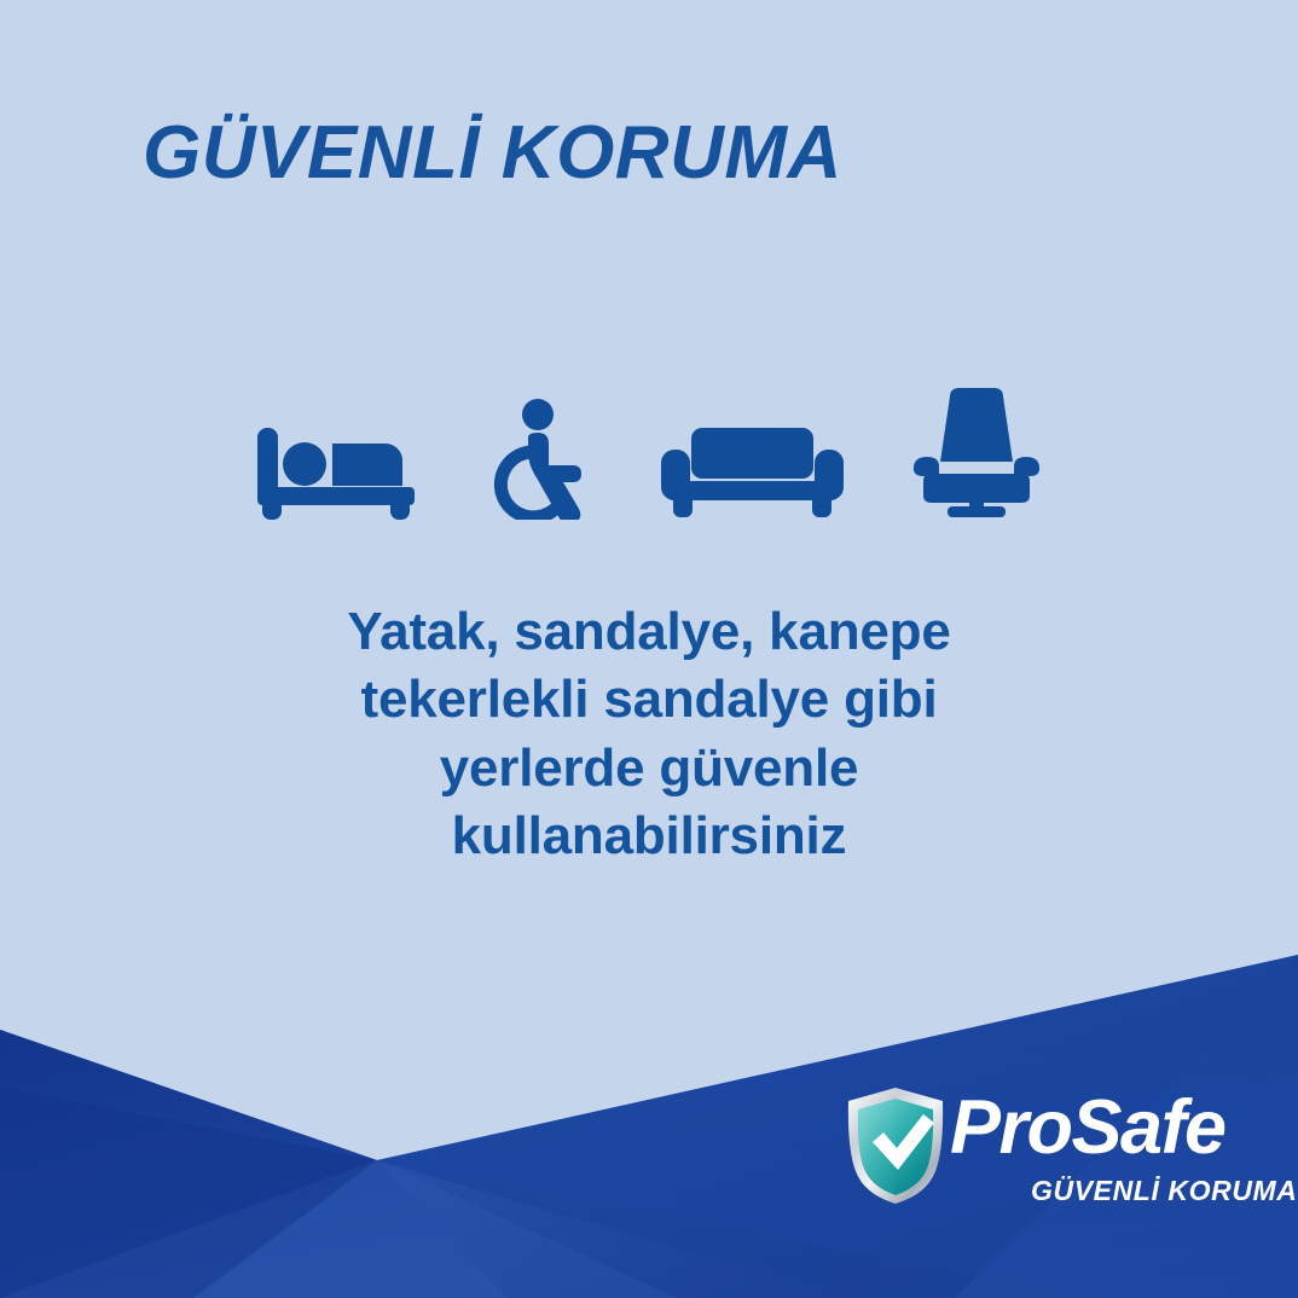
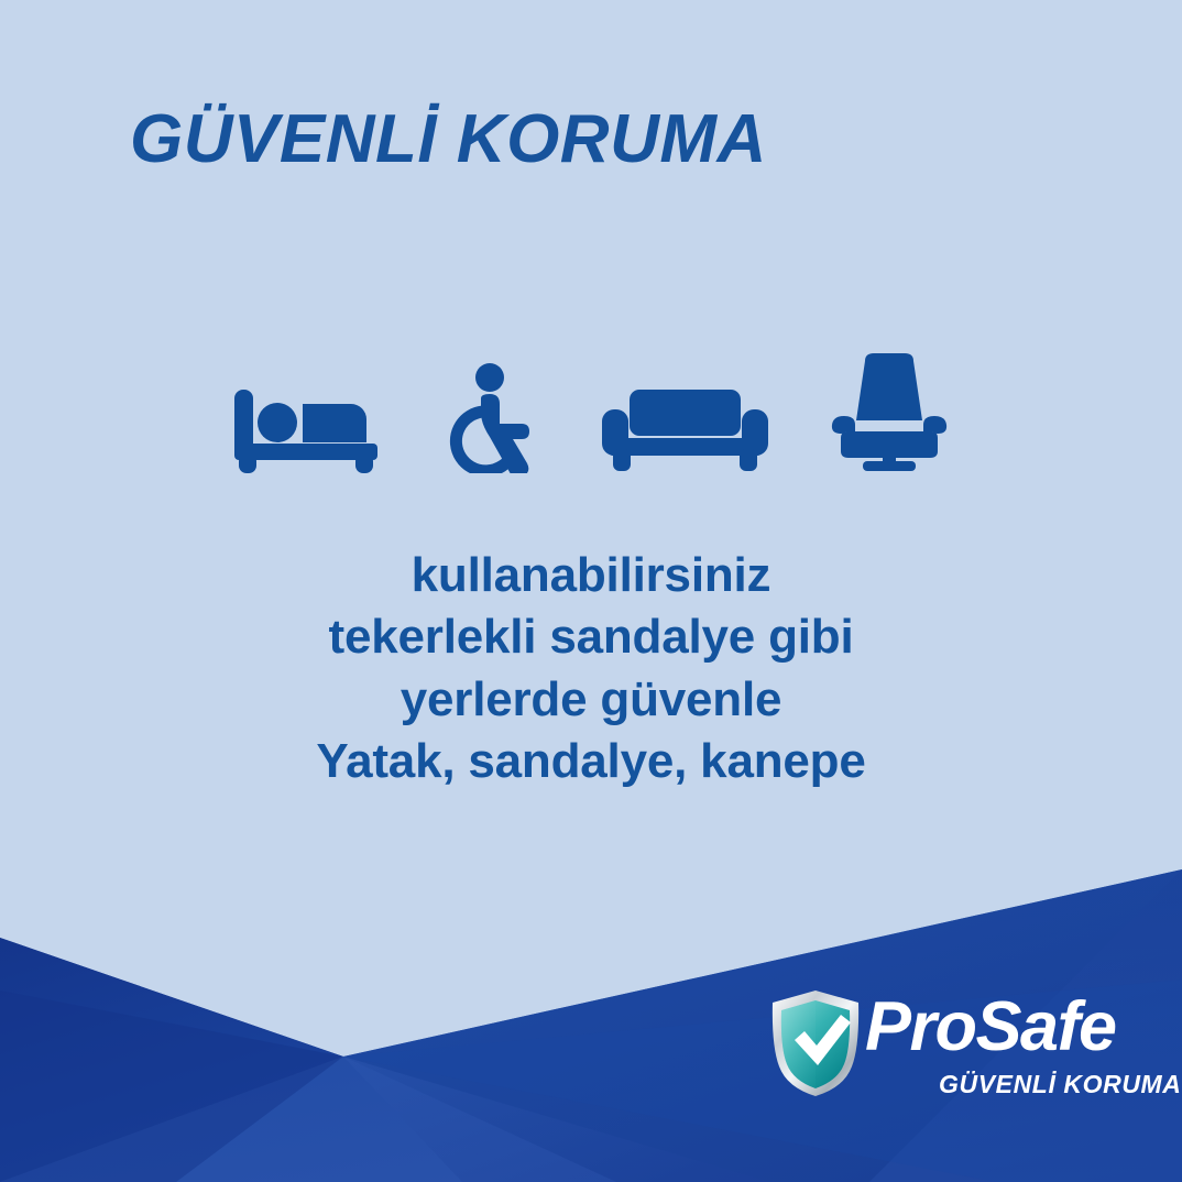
  GÜVENLİ KORUMA
- Yatak, sandalye, kanepe
+ kullanabilirsiniz
  tekerlekli sandalye gibi
  yerlerde güvenle
- kullanabilirsiniz
+ Yatak, sandalye, kanepe
  ProSafe
  GÜVENLİ KORUMA
